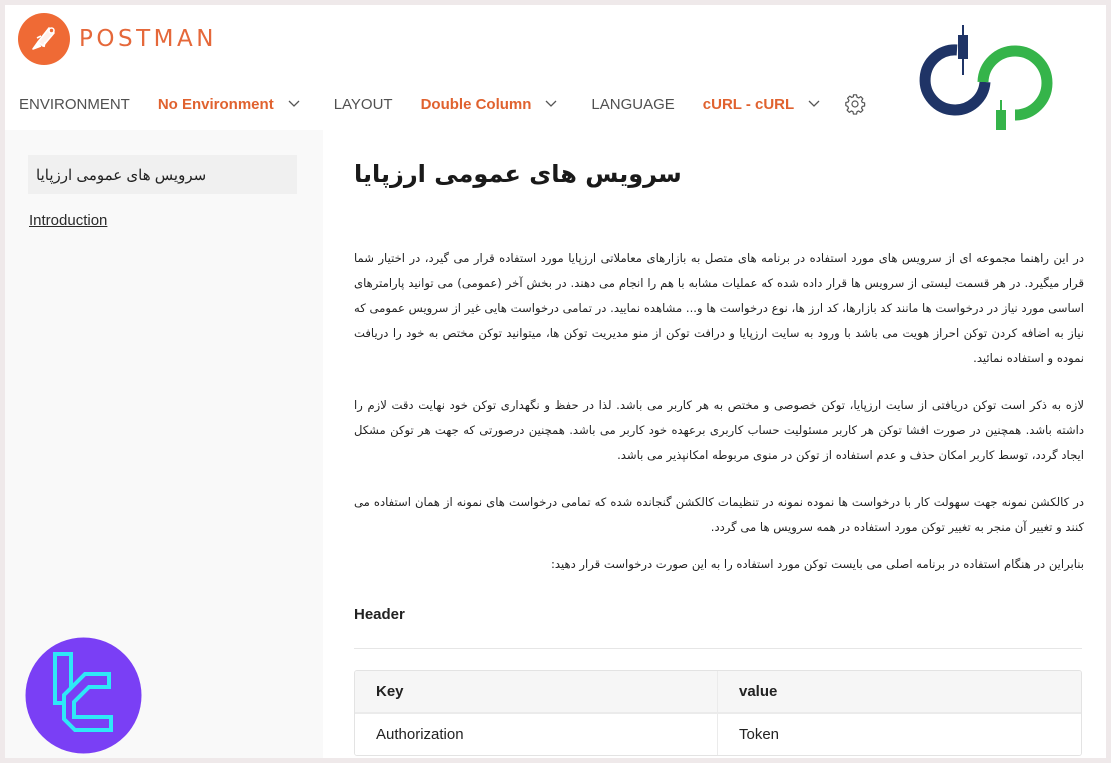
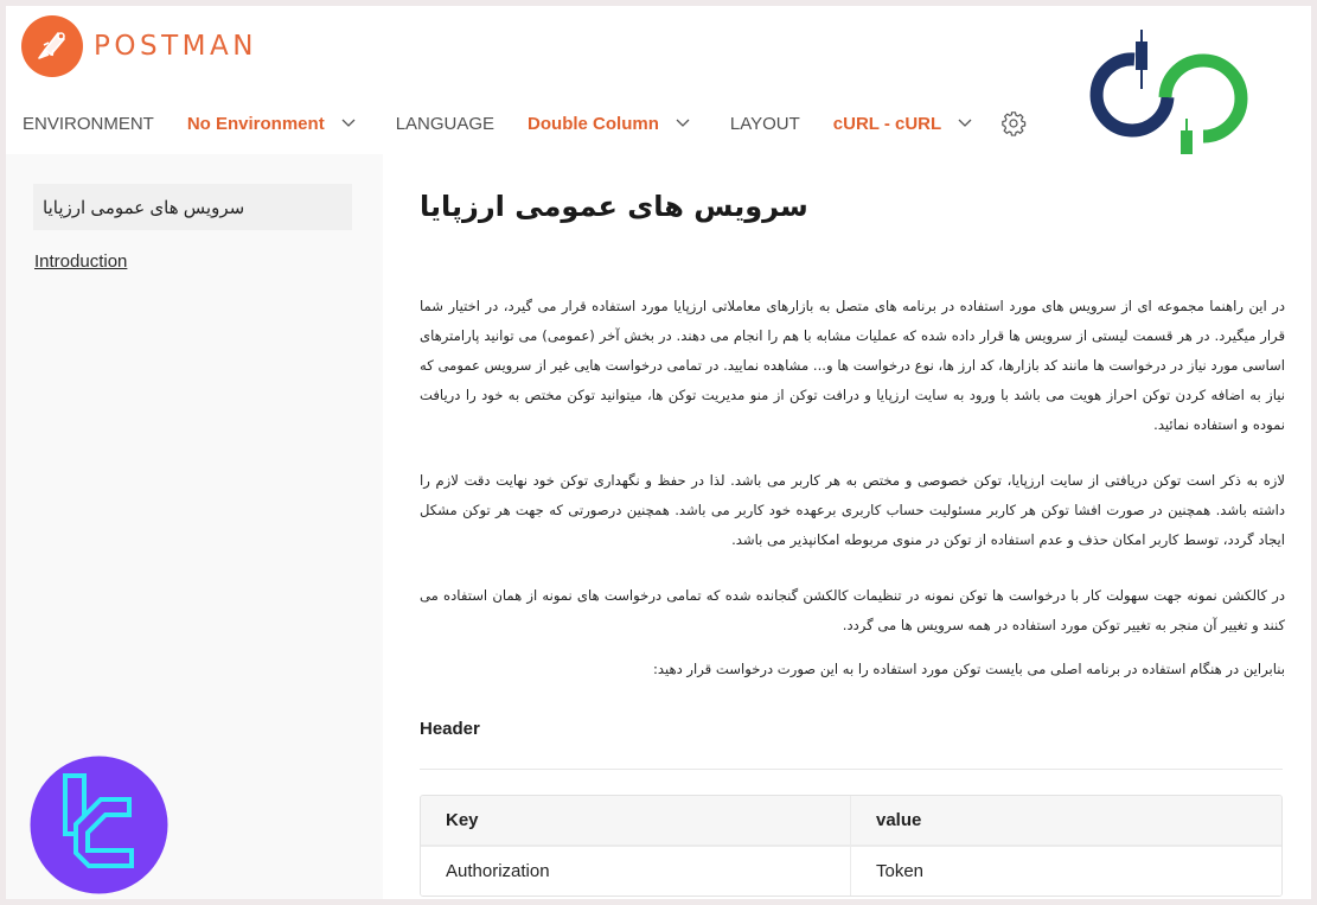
  POSTMAN
  ENVIRONMENT
  No Environment
- LAYOUT
+ LANGUAGE
  Double Column
- LANGUAGE
+ LAYOUT
  cURL - cURL
  سرویس های عمومی ارزپایا
  Introduction
  سرویس های عمومی ارزپایا
  در این راهنما مجموعه ای از سرویس های مورد استفاده در برنامه های متصل به بازارهای معاملاتی ارزپایا مورد استفاده قرار می گیرد، در اختیار شما قرار میگیرد. در هر قسمت لیستی از سرویس ها قرار داده شده که عملیات مشابه با هم را انجام می دهند. در بخش آخر (عمومی) می توانید پارامترهای اساسی مورد نیاز در درخواست ها مانند کد بازارها، کد ارز ها، نوع درخواست ها و... مشاهده نمایید. در تمامی درخواست هایی غیر از سرویس عمومی که نیاز به اضافه کردن توکن احراز هویت می باشد با ورود به سایت ارزپایا و درافت توکن از منو مدیریت توکن ها، میتوانید توکن مختص به خود را دریافت نموده و استفاده نمائید.
  لازه به ذکر است توکن دریافتی از سایت ارزپایا، توکن خصوصی و مختص به هر کاربر می باشد. لذا در حفظ و نگهداری توکن خود نهایت دقت لازم را داشته باشد. همچنین در صورت افشا توکن هر کاربر مسئولیت حساب کاربری برعهده خود کاربر می باشد. همچنین درصورتی که جهت هر توکن مشکل ایجاد گردد، توسط کاربر امکان حذف و عدم استفاده از توکن در منوی مربوطه امکانپذیر می باشد.
- در کالکشن نمونه جهت سهولت کار با درخواست ها نموده نمونه در تنظیمات کالکشن گنجانده شده که تمامی درخواست های نمونه از همان استفاده می کنند و تغییر آن منجر به تغییر توکن مورد استفاده در همه سرویس ها می گردد.
+ در کالکشن نمونه جهت سهولت کار با درخواست ها توکن نمونه در تنظیمات کالکشن گنجانده شده که تمامی درخواست های نمونه از همان استفاده می کنند و تغییر آن منجر به تغییر توکن مورد استفاده در همه سرویس ها می گردد.
  بنابراین در هنگام استفاده در برنامه اصلی می بایست توکن مورد استفاده را به این صورت درخواست قرار دهید:
  Header
  Key	value
  Authorization	Token
